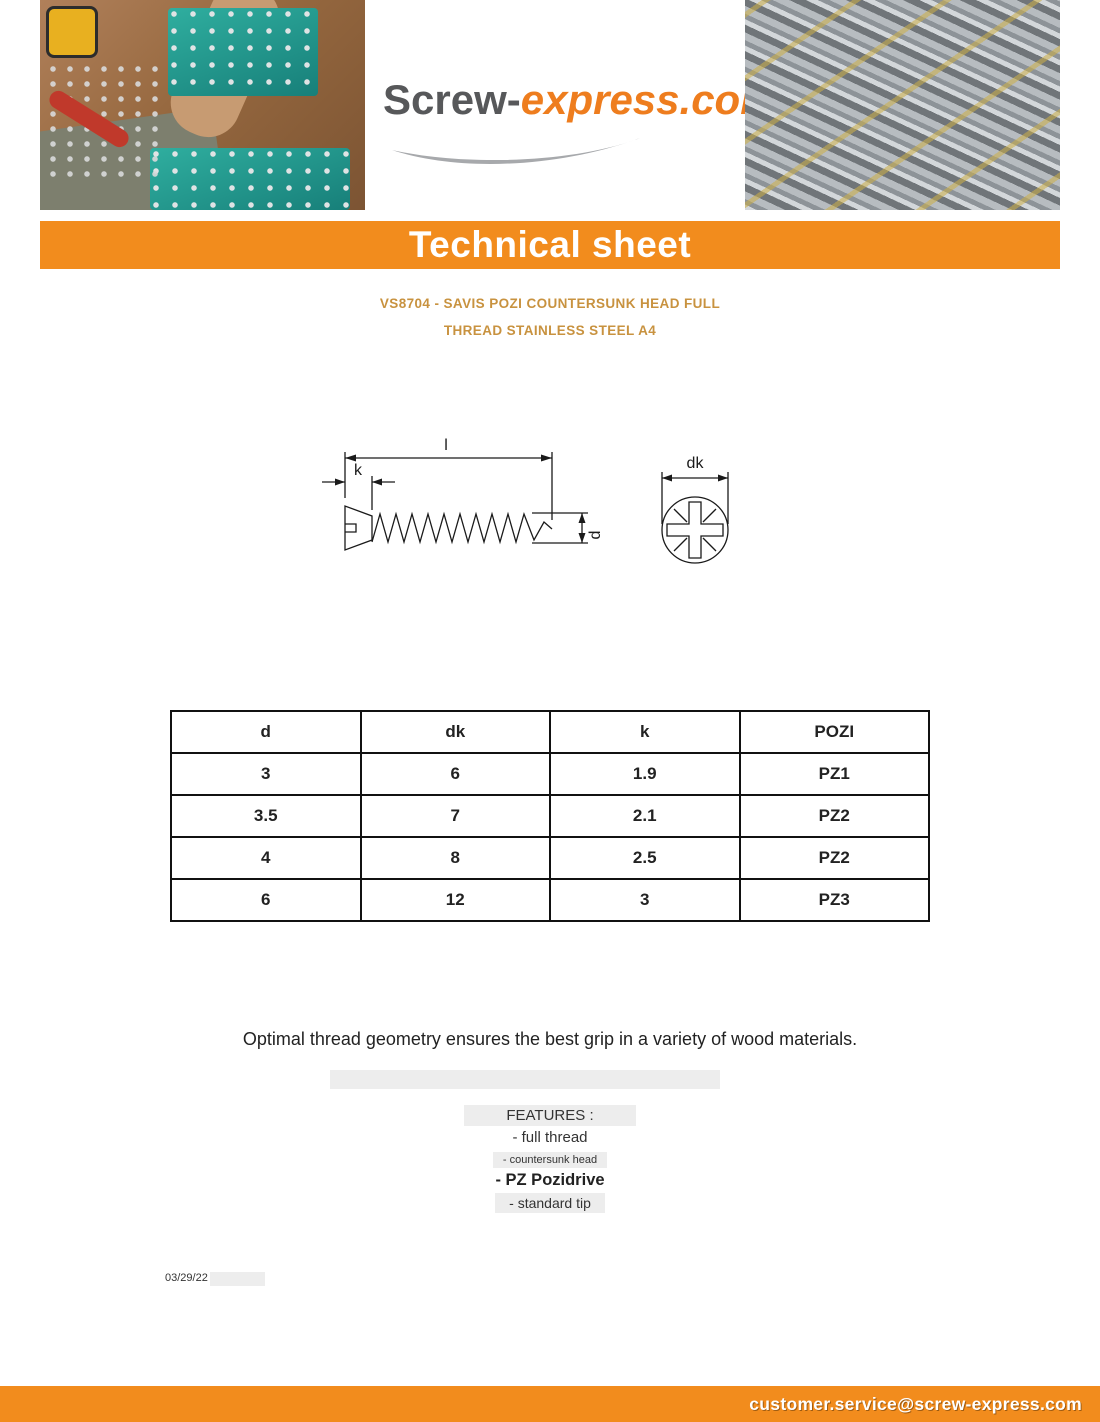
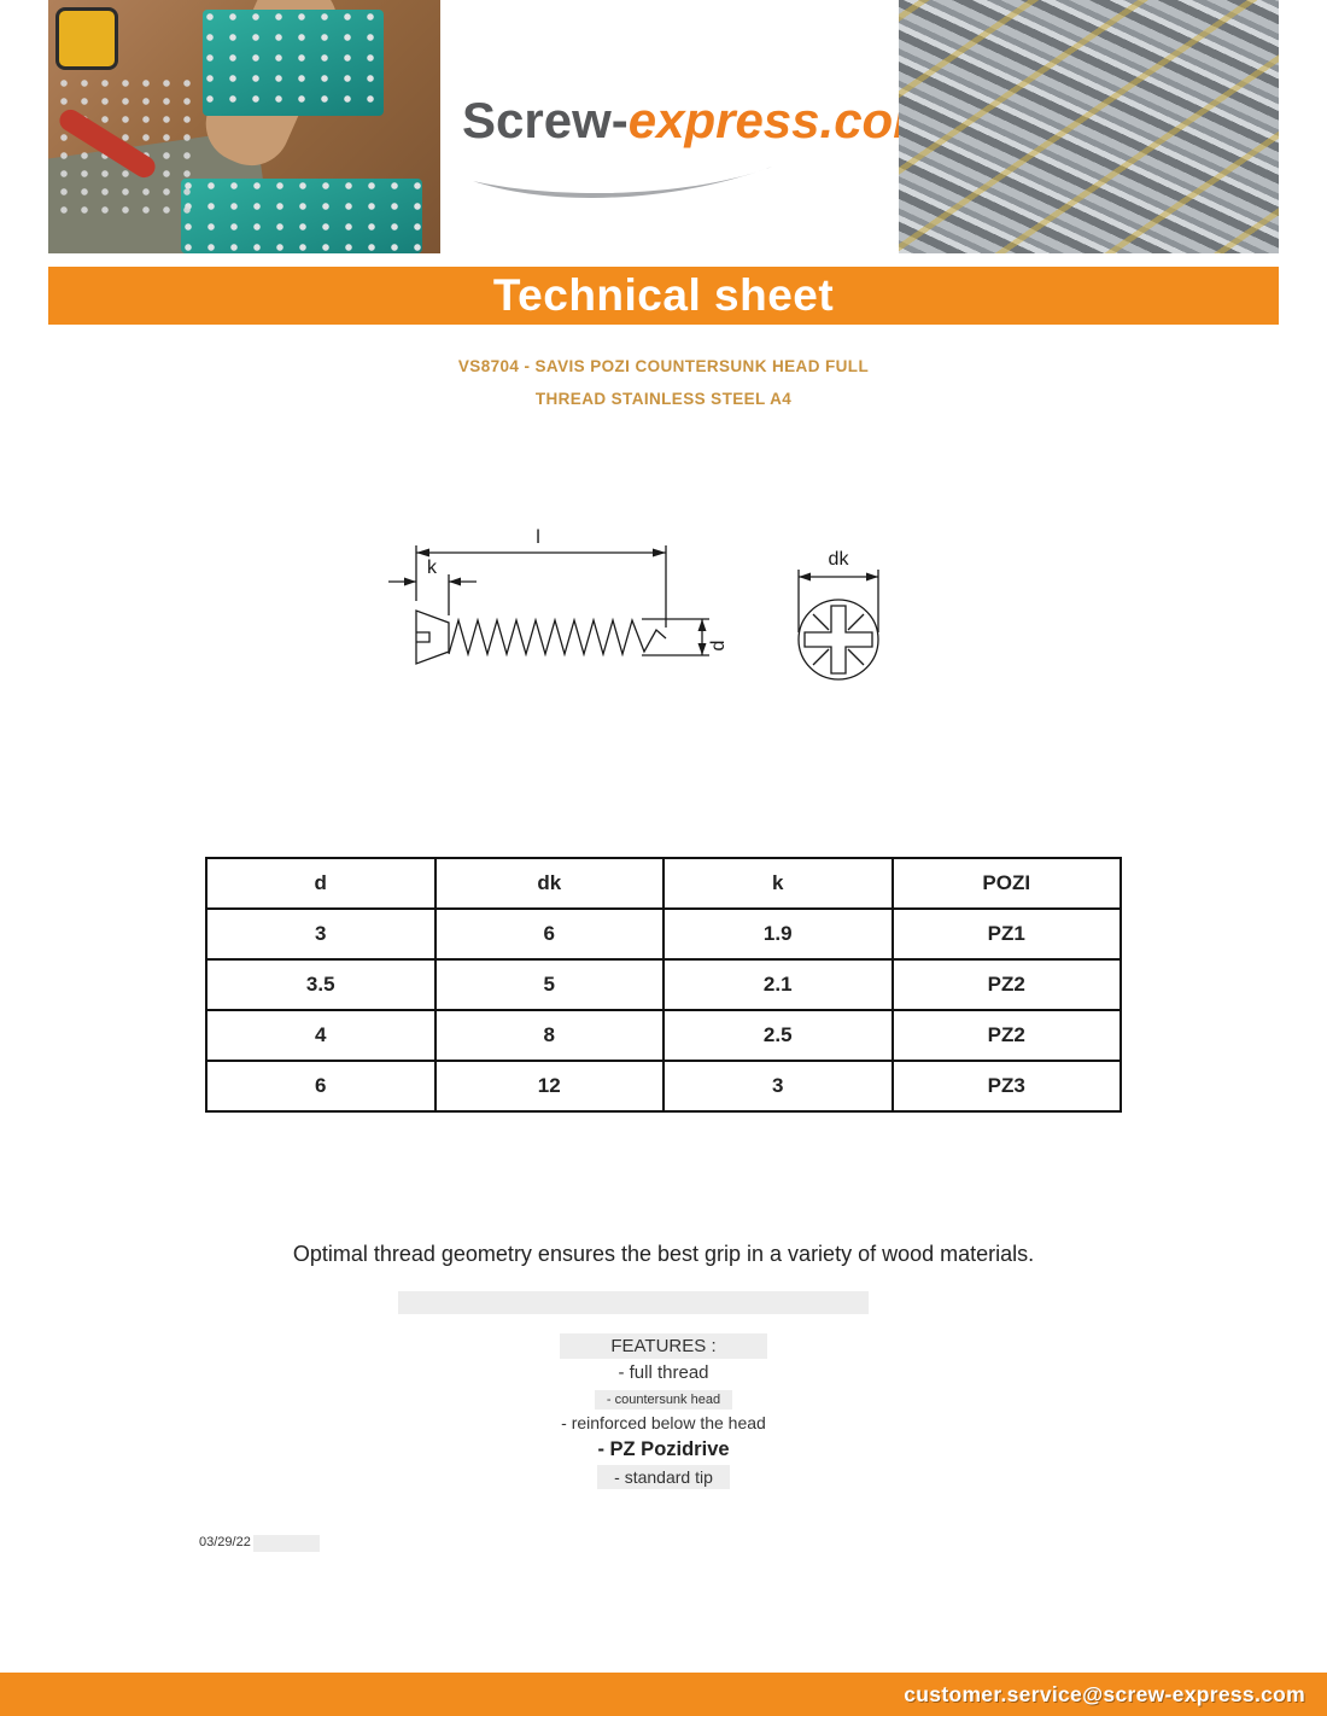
  Screw-express.co
  Technical sheet
  VS8704 - SAVIS POZI COUNTERSUNK HEAD FULL
  THREAD STAINLESS STEEL A4
  l
  k
  dk
  d	dk	k	POZI
  3	6	1.9	PZ1
- 3.5	7	2.1	PZ2
+ 3.5	5	2.1	PZ2
  4	8	2.5	PZ2
  6	12	3	PZ3
  Optimal thread geometry ensures the best grip in a variety of wood materials.
  FEATURES :
  - full thread
  - countersunk head
+ - reinforced below the head
  - PZ Pozidrive
  - standard tip
  03/29/22
  customer.service@screw-express.com
